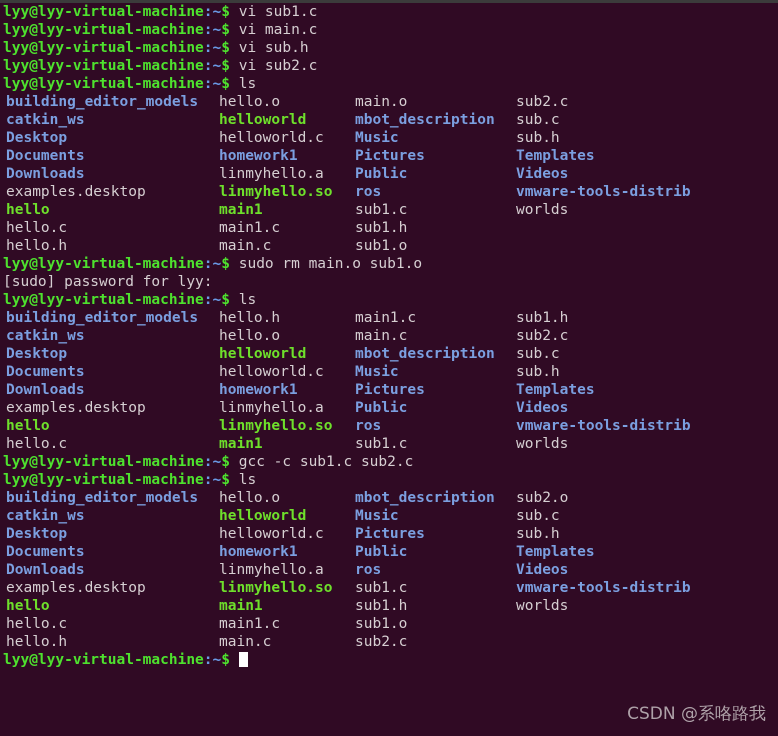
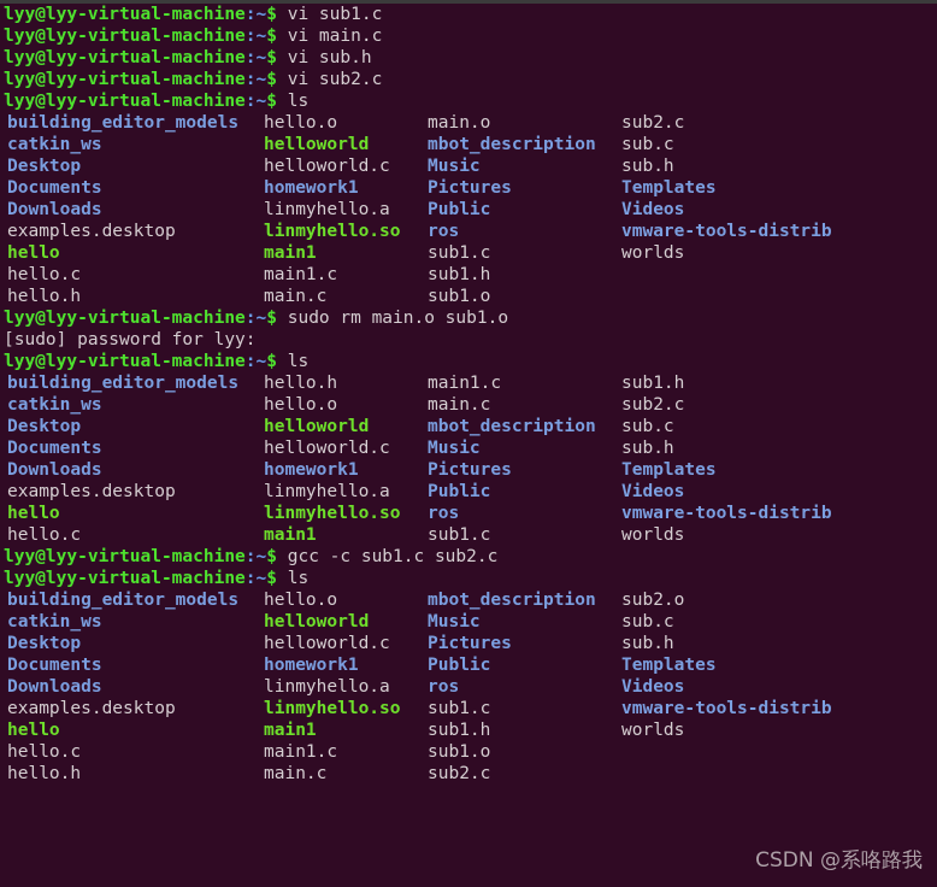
  lyy@lyy-virtual-machine:~$ vi sub1.c
  lyy@lyy-virtual-machine:~$ vi main.c
  lyy@lyy-virtual-machine:~$ vi sub.h
  lyy@lyy-virtual-machine:~$ vi sub2.c
  lyy@lyy-virtual-machine:~$ ls
  building_editor_models
  hello.o
  main.o
  sub2.c
  catkin_ws
  helloworld
  mbot_description
  sub.c
  Desktop
  helloworld.c
  Music
  sub.h
  Documents
  homework1
  Pictures
  Templates
  Downloads
  linmyhello.a
  Public
  Videos
  examples.desktop
  linmyhello.so
  ros
  vmware-tools-distrib
  hello
  main1
  sub1.c
  worlds
  hello.c
  main1.c
  sub1.h
  hello.h
  main.c
  sub1.o
  lyy@lyy-virtual-machine:~$ sudo rm main.o sub1.o
  [sudo] password for lyy:
  lyy@lyy-virtual-machine:~$ ls
  building_editor_models
  hello.h
  main1.c
  sub1.h
  catkin_ws
  hello.o
  main.c
  sub2.c
  Desktop
  helloworld
  mbot_description
  sub.c
  Documents
  helloworld.c
  Music
  sub.h
  Downloads
  homework1
  Pictures
  Templates
  examples.desktop
  linmyhello.a
  Public
  Videos
  hello
  linmyhello.so
  ros
  vmware-tools-distrib
  hello.c
  main1
  sub1.c
  worlds
  lyy@lyy-virtual-machine:~$ gcc -c sub1.c sub2.c
  lyy@lyy-virtual-machine:~$ ls
  building_editor_models
  hello.o
  mbot_description
  sub2.o
  catkin_ws
  helloworld
  Music
  sub.c
  Desktop
  helloworld.c
  Pictures
  sub.h
  Documents
  homework1
  Public
  Templates
  Downloads
  linmyhello.a
  ros
  Videos
  examples.desktop
  linmyhello.so
  sub1.c
  vmware-tools-distrib
  hello
  main1
  sub1.h
  worlds
  hello.c
  main1.c
  sub1.o
  hello.h
  main.c
  sub2.c
- lyy@lyy-virtual-machine:~$
  CSDN @系咯路我
